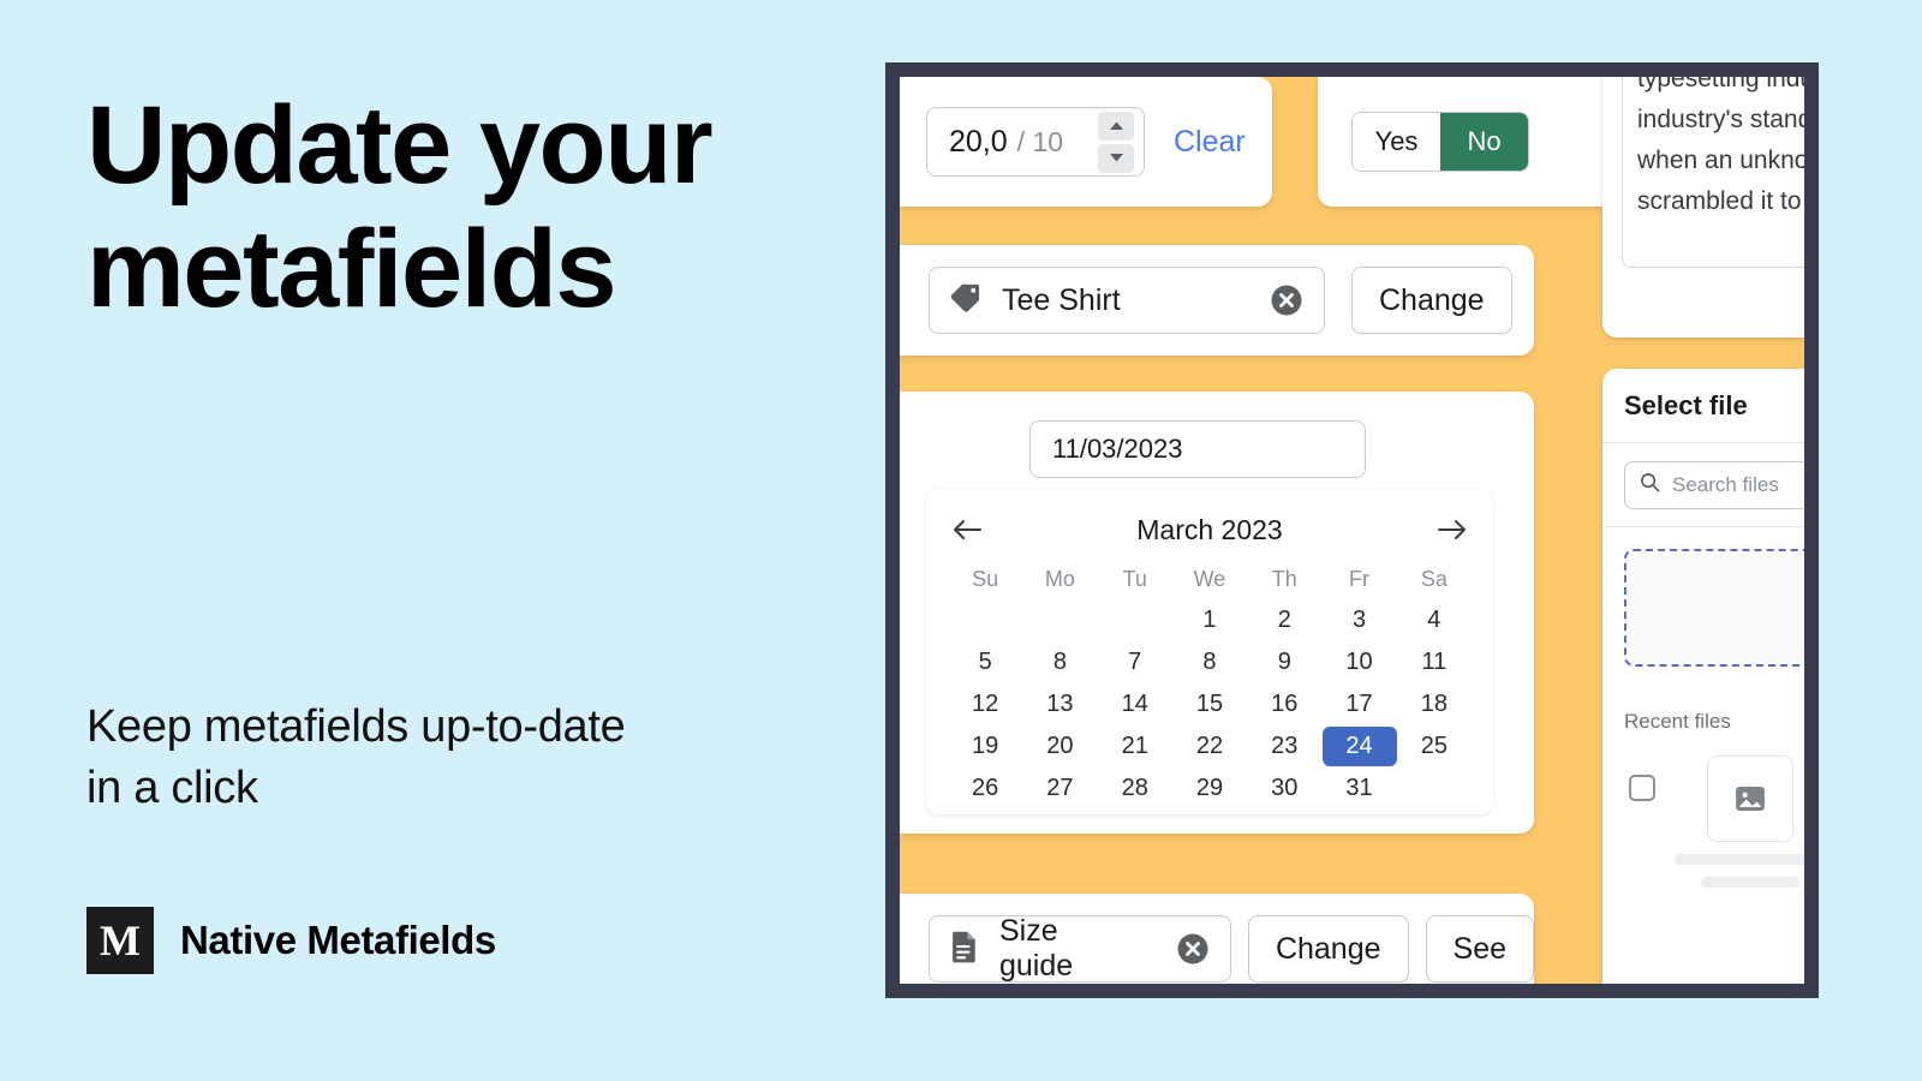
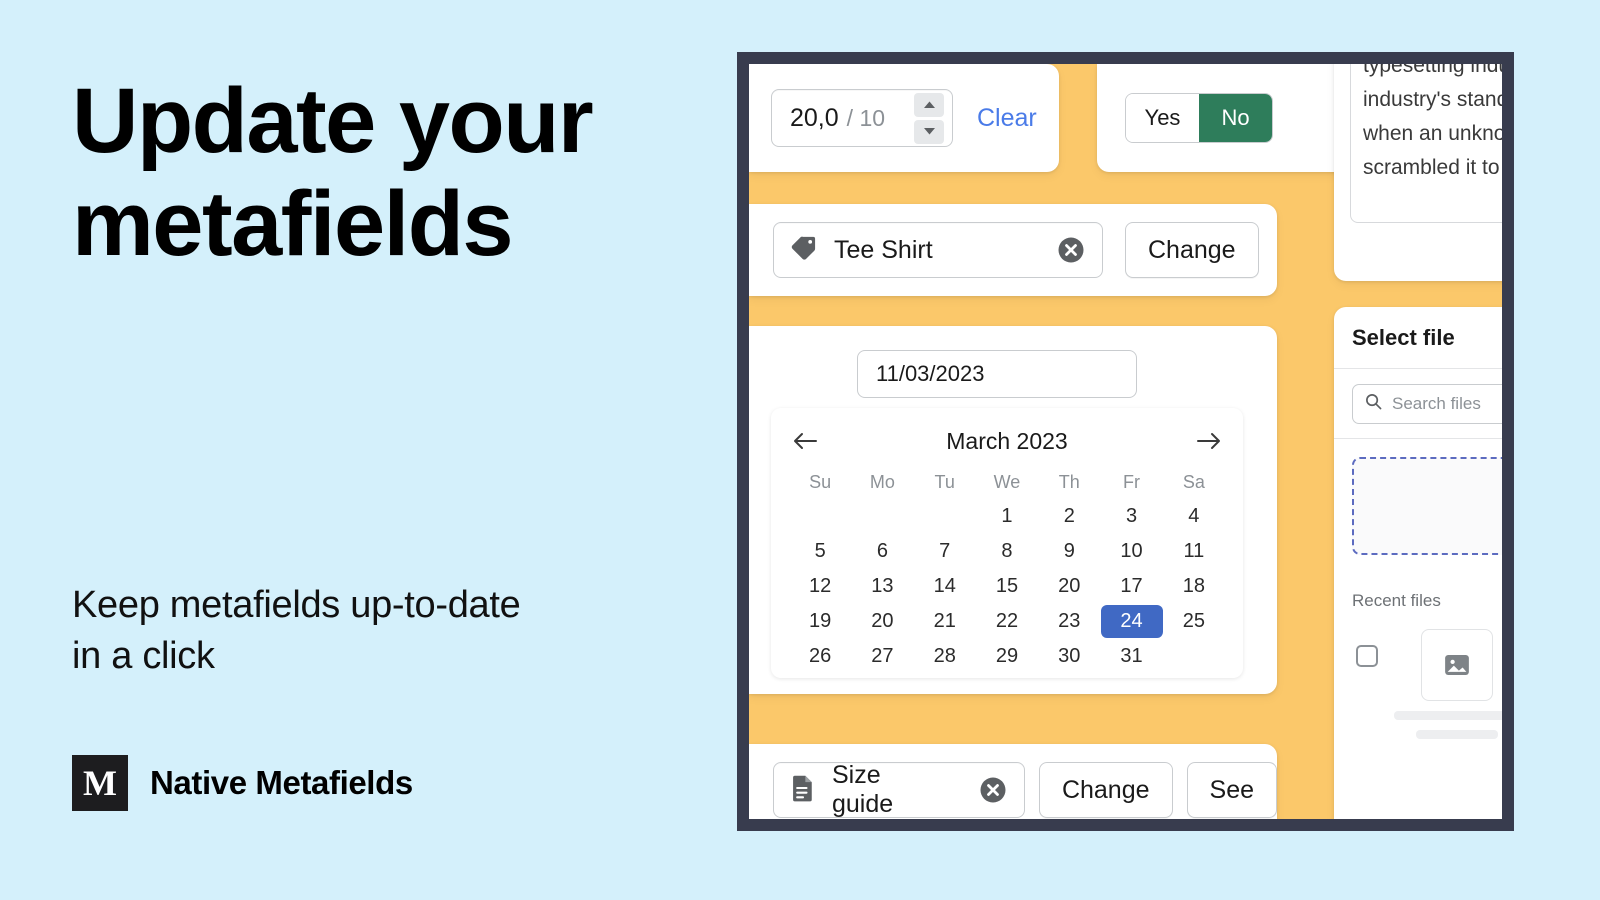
  Update your
  metafields
  Keep metafields up-to-date
  in a click
  M
  Native Metafields
  20,0
  / 10
  Clear
  Yes
  No
  typesetting ind
  industry's stan
  when an unkno
  scrambled it to
  Tee Shirt
  Change
  11/03/2023
  March 2023
  Su	Mo	Tu	We	Th	Fr	Sa
  			1	2	3	4
- 5	8	7	8	9	10	11
+ 5	6	7	8	9	10	11
- 12	13	14	15	16	17	18
+ 12	13	14	15	20	17	18
  19	20	21	22	23	24	25
  26	27	28	29	30	31
  Size guide
  Change
  See
  Select file
  Search files
  Recent files
